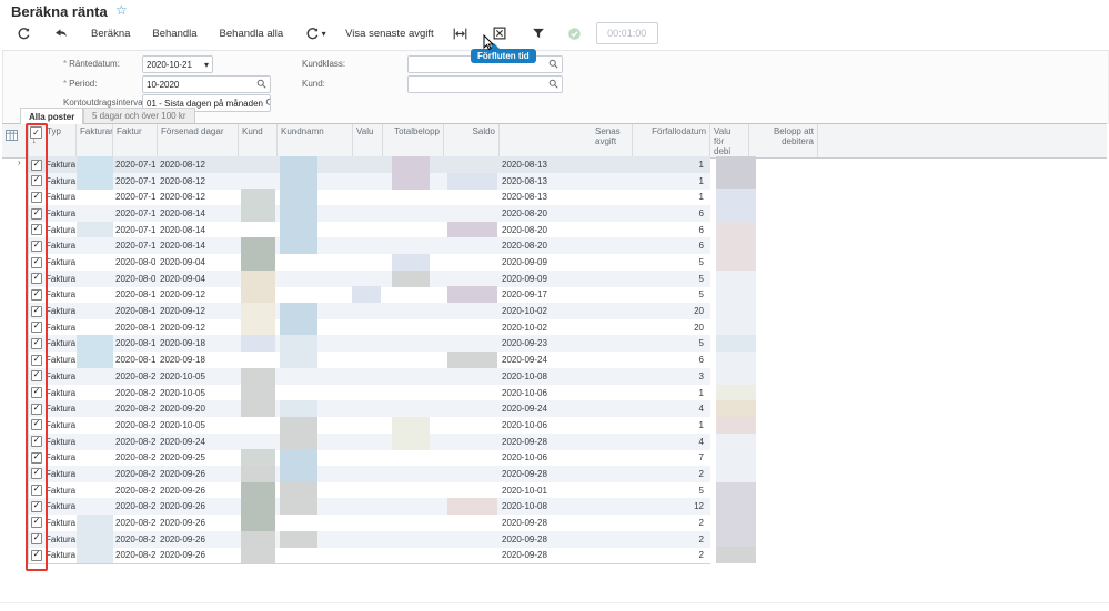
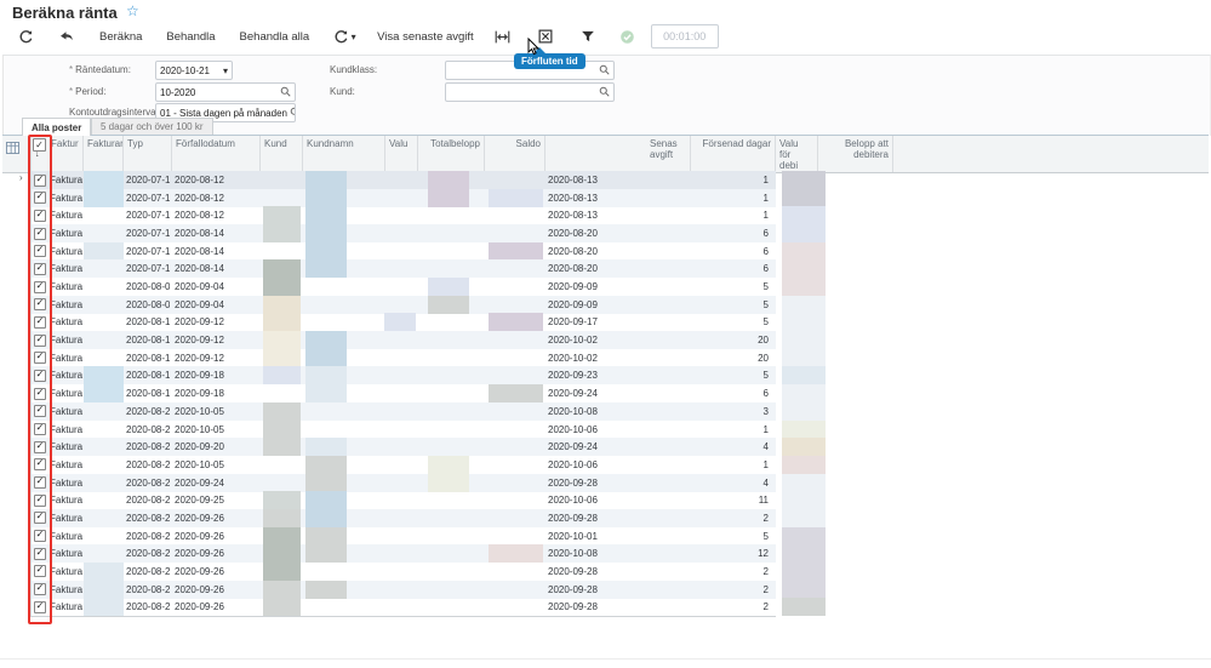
  Beräkna ränta
  ☆
  Beräkna
  Behandla
  Behandla alla
  ▾
  Visa senaste avgift
  00:01:00
  * Räntedatum:
  2020-10-21
  ▾
  * Period:
  10-2020
  Kontoutdragsinterva
  01 - Sista dagen på månaden
  Kundklass:
  Kund:
  Alla poster
  5 dagar och över 100 kr
- Typ
+ Faktur
  Fakturan
- Faktur
+ Typ
- Försenad dagar
+ Förfallodatum
  Kund
  Kundnamn
  Valu
  Totalbelopp
  Saldo
  Senas
  avgift
- Förfallodatum
+ Försenad dagar
  Valu
  för
  debi
  Belopp att
  debitera
  ✓
  Faktura
  2020-07-1
  2020-08-12
  2020-08-13
  1
  Faktura
  2020-07-1
  2020-08-12
  2020-08-13
  1
  Faktura
  2020-07-1
  2020-08-12
  2020-08-13
  1
  Faktura
  2020-07-1
  2020-08-14
  2020-08-20
  6
  Faktura
  2020-07-1
  2020-08-14
  2020-08-20
  6
  Faktura
  2020-07-1
  2020-08-14
  2020-08-20
  6
  Faktura
  2020-08-0
  2020-09-04
  2020-09-09
  5
  Faktura
  2020-08-0
  2020-09-04
  2020-09-09
  5
  Faktura
  2020-08-1
  2020-09-12
  2020-09-17
  5
  Faktura
  2020-08-1
  2020-09-12
  2020-10-02
  20
  Faktura
  2020-08-1
  2020-09-12
  2020-10-02
  20
  Faktura
  2020-08-1
  2020-09-18
  2020-09-23
  5
  Faktura
  2020-08-1
  2020-09-18
  2020-09-24
  6
  Faktura
  2020-08-2
  2020-10-05
  2020-10-08
  3
  Faktura
  2020-08-2
  2020-10-05
  2020-10-06
  1
  Faktura
  2020-08-2
  2020-09-20
  2020-09-24
  4
  Faktura
  2020-08-2
  2020-10-05
  2020-10-06
  1
  Faktura
  2020-08-2
  2020-09-24
  2020-09-28
  4
  Faktura
  2020-08-2
  2020-09-25
  2020-10-06
- 7
+ 11
  Faktura
  2020-08-2
  2020-09-26
  2020-09-28
  2
  Faktura
  2020-08-2
  2020-09-26
  2020-10-01
  5
  Faktura
  2020-08-2
  2020-09-26
  2020-10-08
  12
  Faktura
  2020-08-2
  2020-09-26
  2020-09-28
  2
  Faktura
  2020-08-2
  2020-09-26
  2020-09-28
  2
  Faktura
  2020-08-2
  2020-09-26
  2020-09-28
  2
  ›
  Förfluten tid
